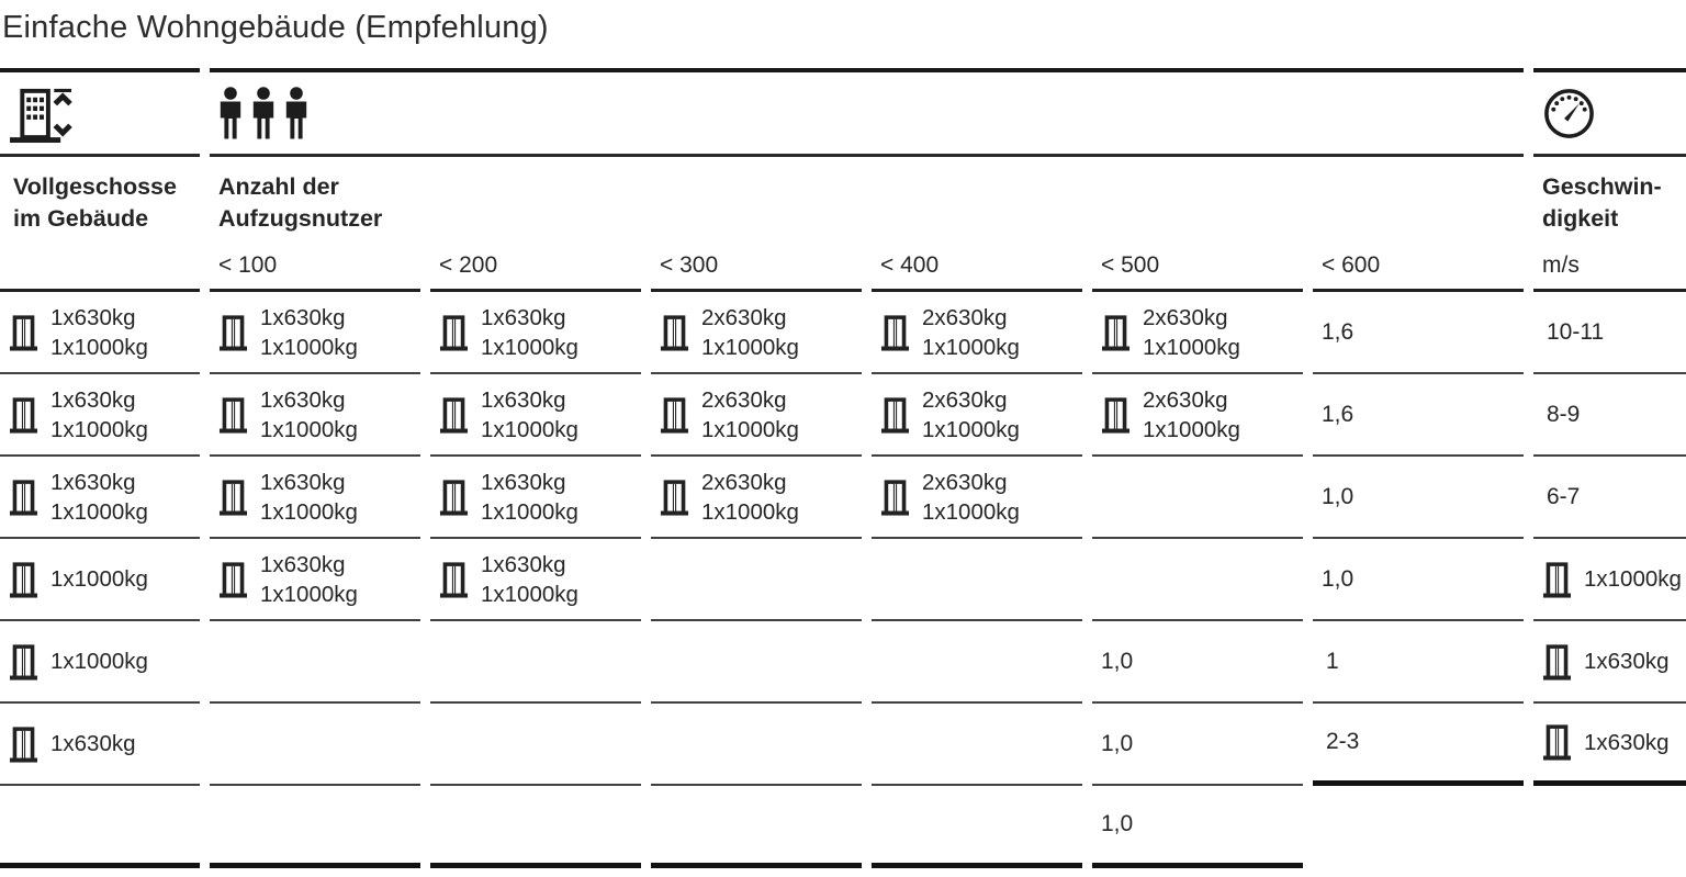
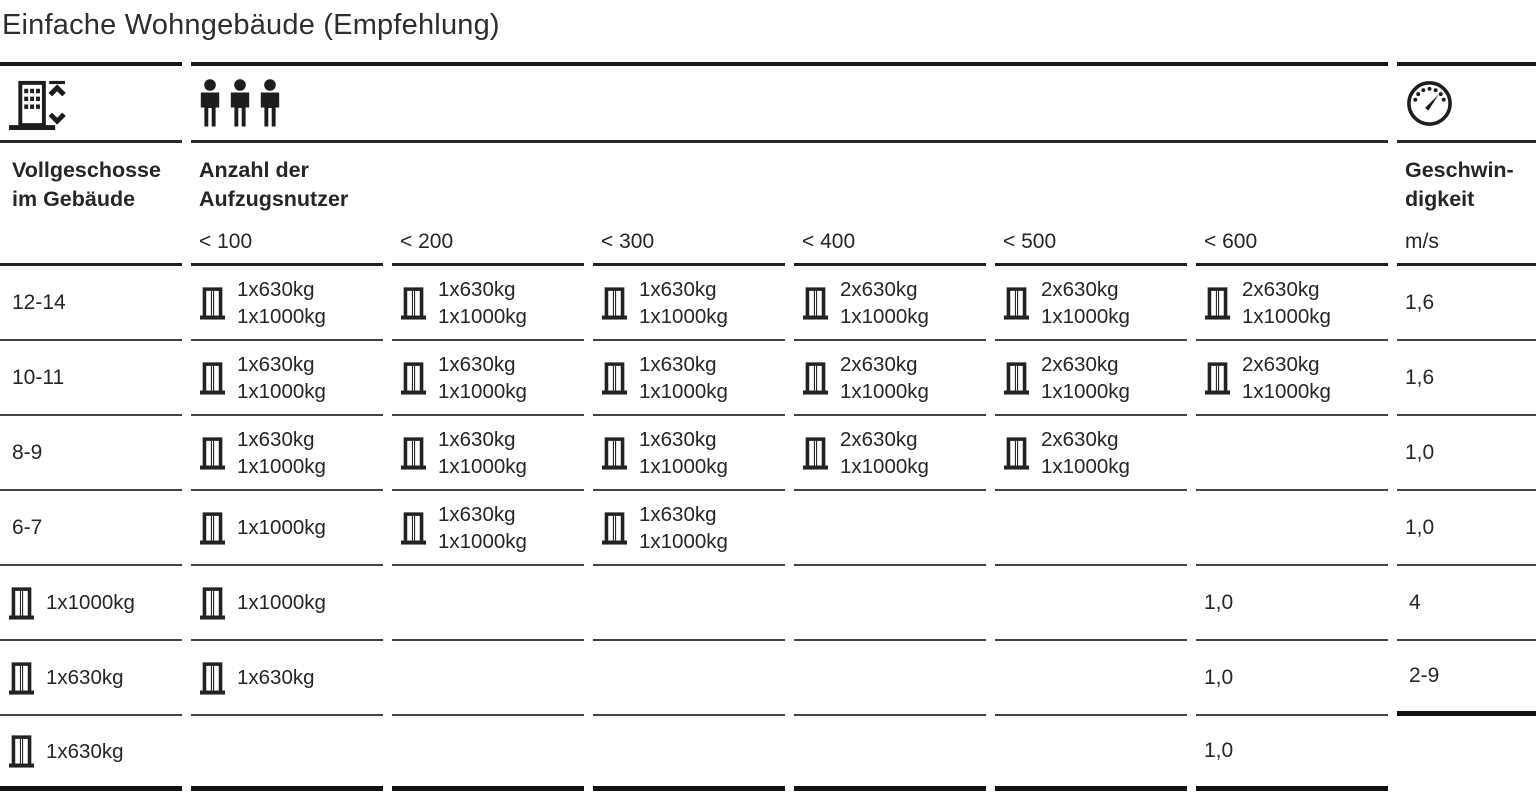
  Einfache Wohngebäude (Empfehlung)
  Vollgeschosse
  im Gebäude
  Anzahl der
  Aufzugsnutzer
  Geschwin-
  digkeit
  < 100
  < 200
  < 300
  < 400
  < 500
  < 600
  m/s
+ 12-14
  1x630kg
  1x1000kg
  1x630kg
  1x1000kg
  1x630kg
  1x1000kg
  2x630kg
  1x1000kg
  2x630kg
  1x1000kg
  2x630kg
  1x1000kg
  1,6
  10-11
  1x630kg
  1x1000kg
  1x630kg
  1x1000kg
  1x630kg
  1x1000kg
  2x630kg
  1x1000kg
  2x630kg
  1x1000kg
  2x630kg
  1x1000kg
  1,6
  8-9
  1x630kg
  1x1000kg
  1x630kg
  1x1000kg
  1x630kg
  1x1000kg
  2x630kg
  1x1000kg
  2x630kg
  1x1000kg
  1,0
  6-7
  1x1000kg
  1x630kg
  1x1000kg
  1x630kg
  1x1000kg
  1,0
  1x1000kg
  1x1000kg
  1,0
- 1
+ 4
  1x630kg
  1x630kg
  1,0
- 2-3
+ 2-9
  1x630kg
  1,0
